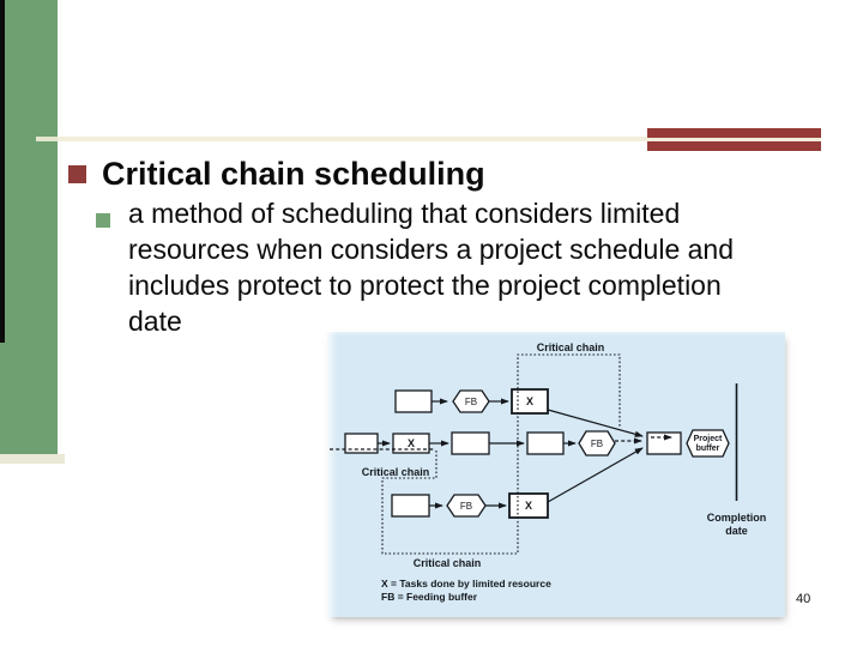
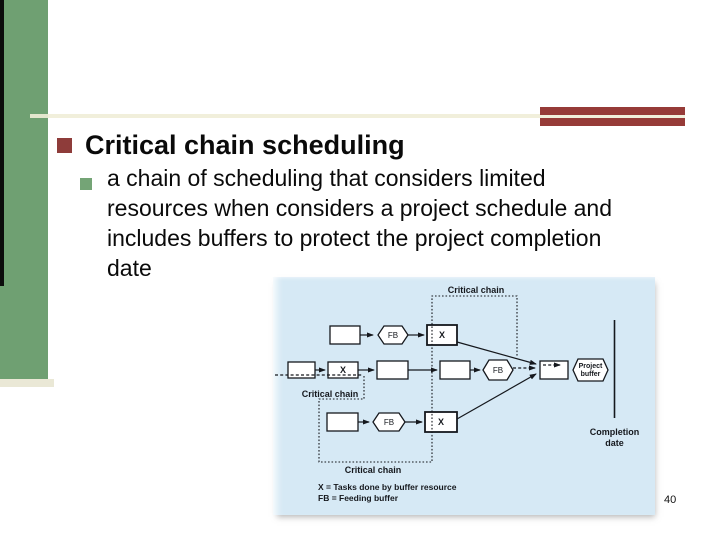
  Critical chain scheduling
- a method of scheduling that considers limited
+ a chain of scheduling that considers limited
  resources when considers a project schedule and
- includes protect to protect the project completion
+ includes buffers to protect the project completion
  date
  Critical chain
  Critical chain
  Critical chain
  FB
  FB
  FB
  X
  X
  X
  Completion
  date
- X = Tasks done by limited resource
+ X = Tasks done by buffer resource
  FB = Feeding buffer
  40
